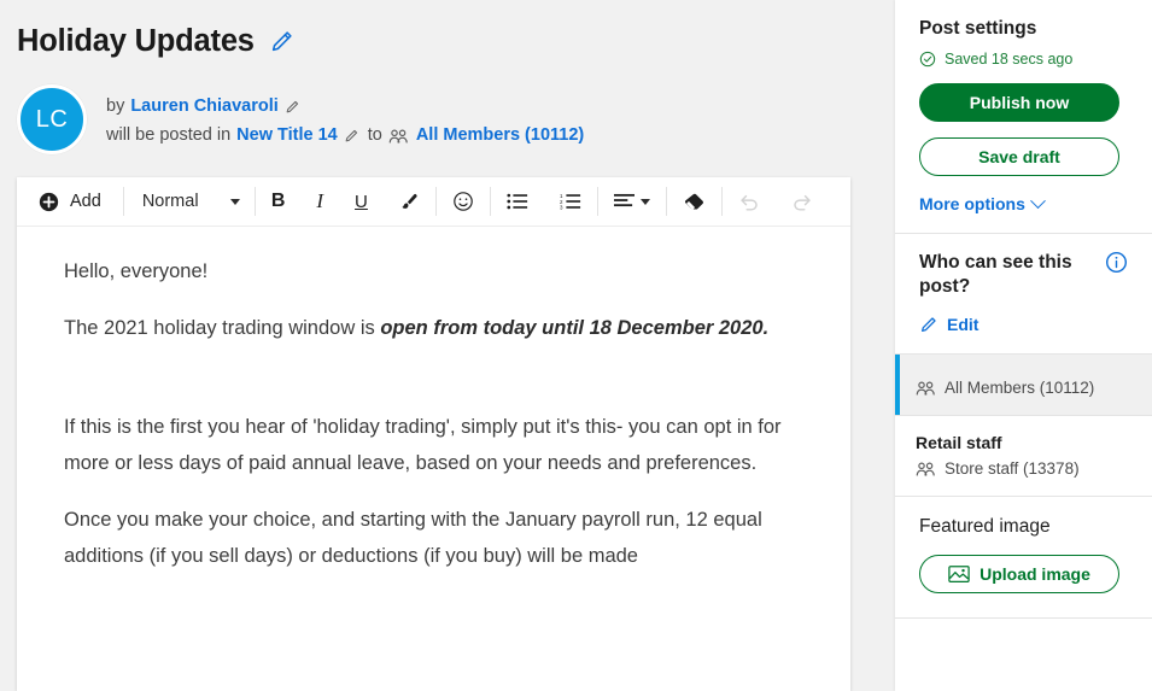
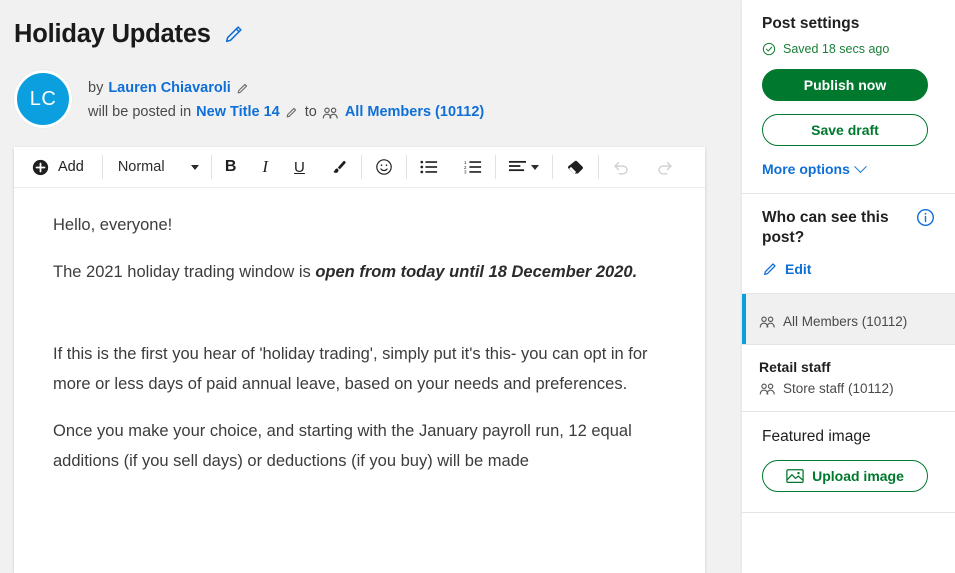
  Holiday Updates
  LC
  by
  Lauren Chiavaroli
  will be posted in
  New Title 14
  to
  All Members (10112)
  Add
  Normal
  B
  I
  U
  Hello, everyone!
  The 2021 holiday trading window is open from today until 18 December 2020.
  If this is the first you hear of 'holiday trading', simply put it's this- you can opt in for more or less days of paid annual leave, based on your needs and preferences.
  Once you make your choice, and starting with the January payroll run, 12 equal additions (if you sell days) or deductions (if you buy) will be made
  Post settings
  Saved 18 secs ago
  Publish now
  Save draft
  More options
  Who can see this post?
  Edit
  All Members (10112)
  Retail staff
- Store staff (13378)
+ Store staff (10112)
  Featured image
  Upload image
